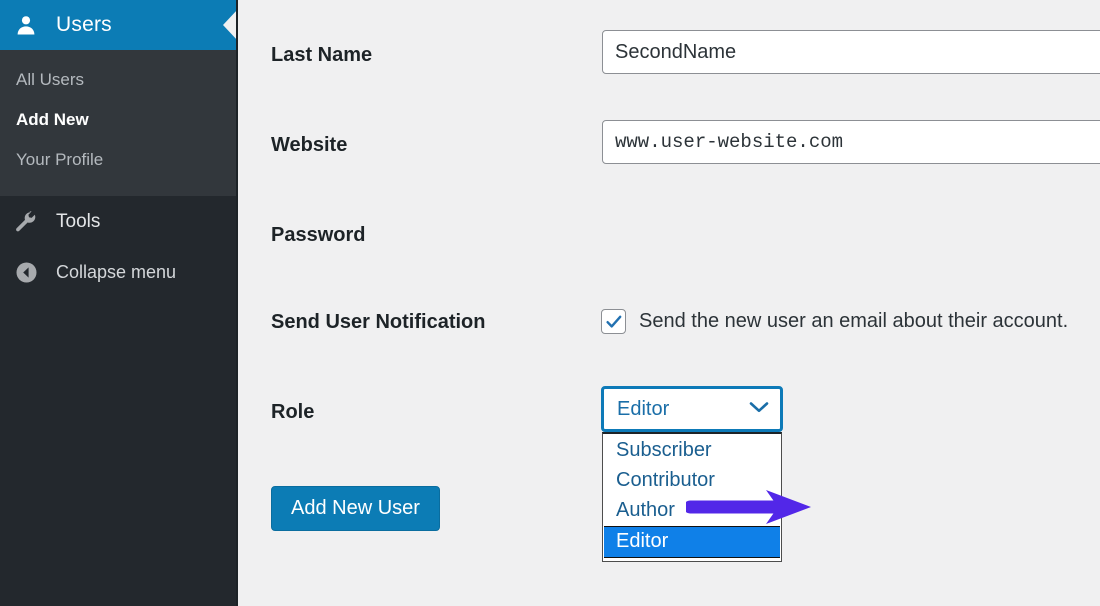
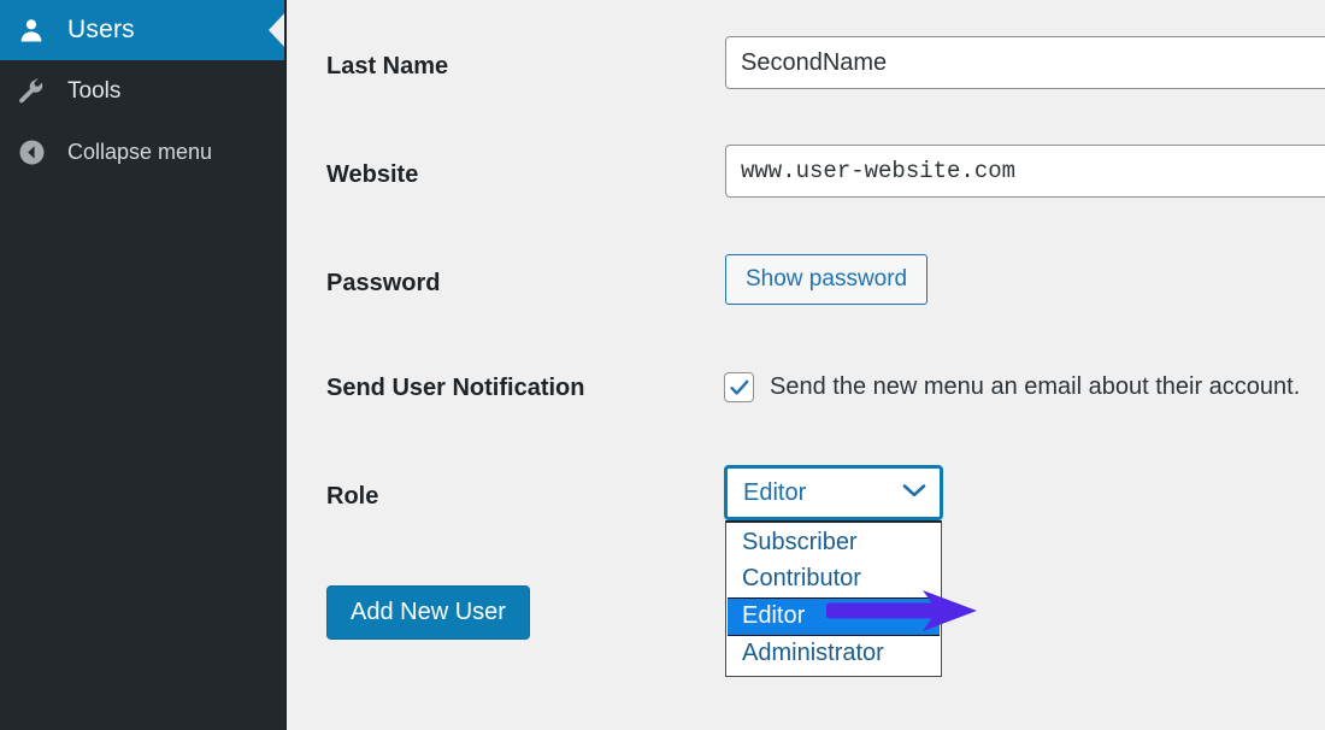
  Users
- All Users
- Add New
- Your Profile
  Tools
  Collapse menu
  Last Name
  SecondName
  Website
  www.user-website.com
  Password
+ Show password
  Send User Notification
- Send the new user an email about their account.
+ Send the new menu an email about their account.
  Role
  Editor
  Subscriber
  Contributor
- Author
  Editor
+ Administrator
  Add New User
